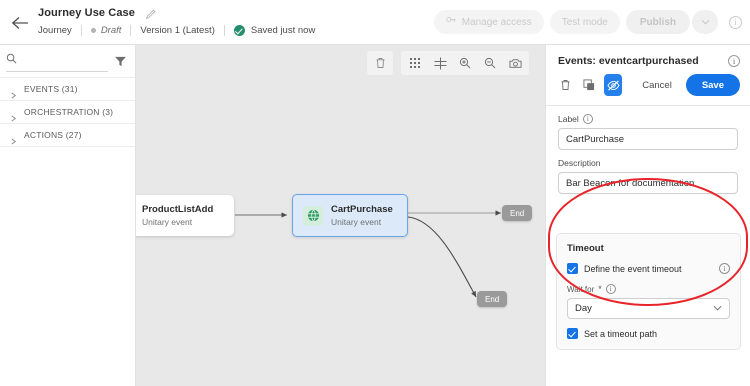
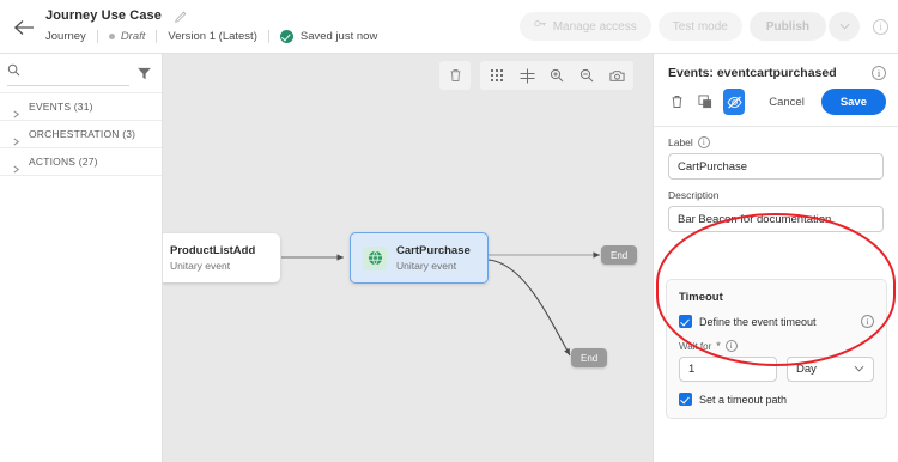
  Journey Use Case
  Journey
  Draft
  Version 1 (Latest)
  Saved just now
  Manage access
  Test mode
  Publish
  i
  EVENTS (31)
  ORCHESTRATION (3)
  ACTIONS (27)
  ProductListAdd
  Unitary event
  CartPurchase
  Unitary event
  End
  End
  Events: eventcartpurchased
  i
  Cancel
  Save
  Label
  i
  CartPurchase
  Description
  Bar Beacon for documentation
  Timeout
  Define the event timeout
  i
  Wait for
  *
  i
+ 1
  Day
  Set a timeout path
